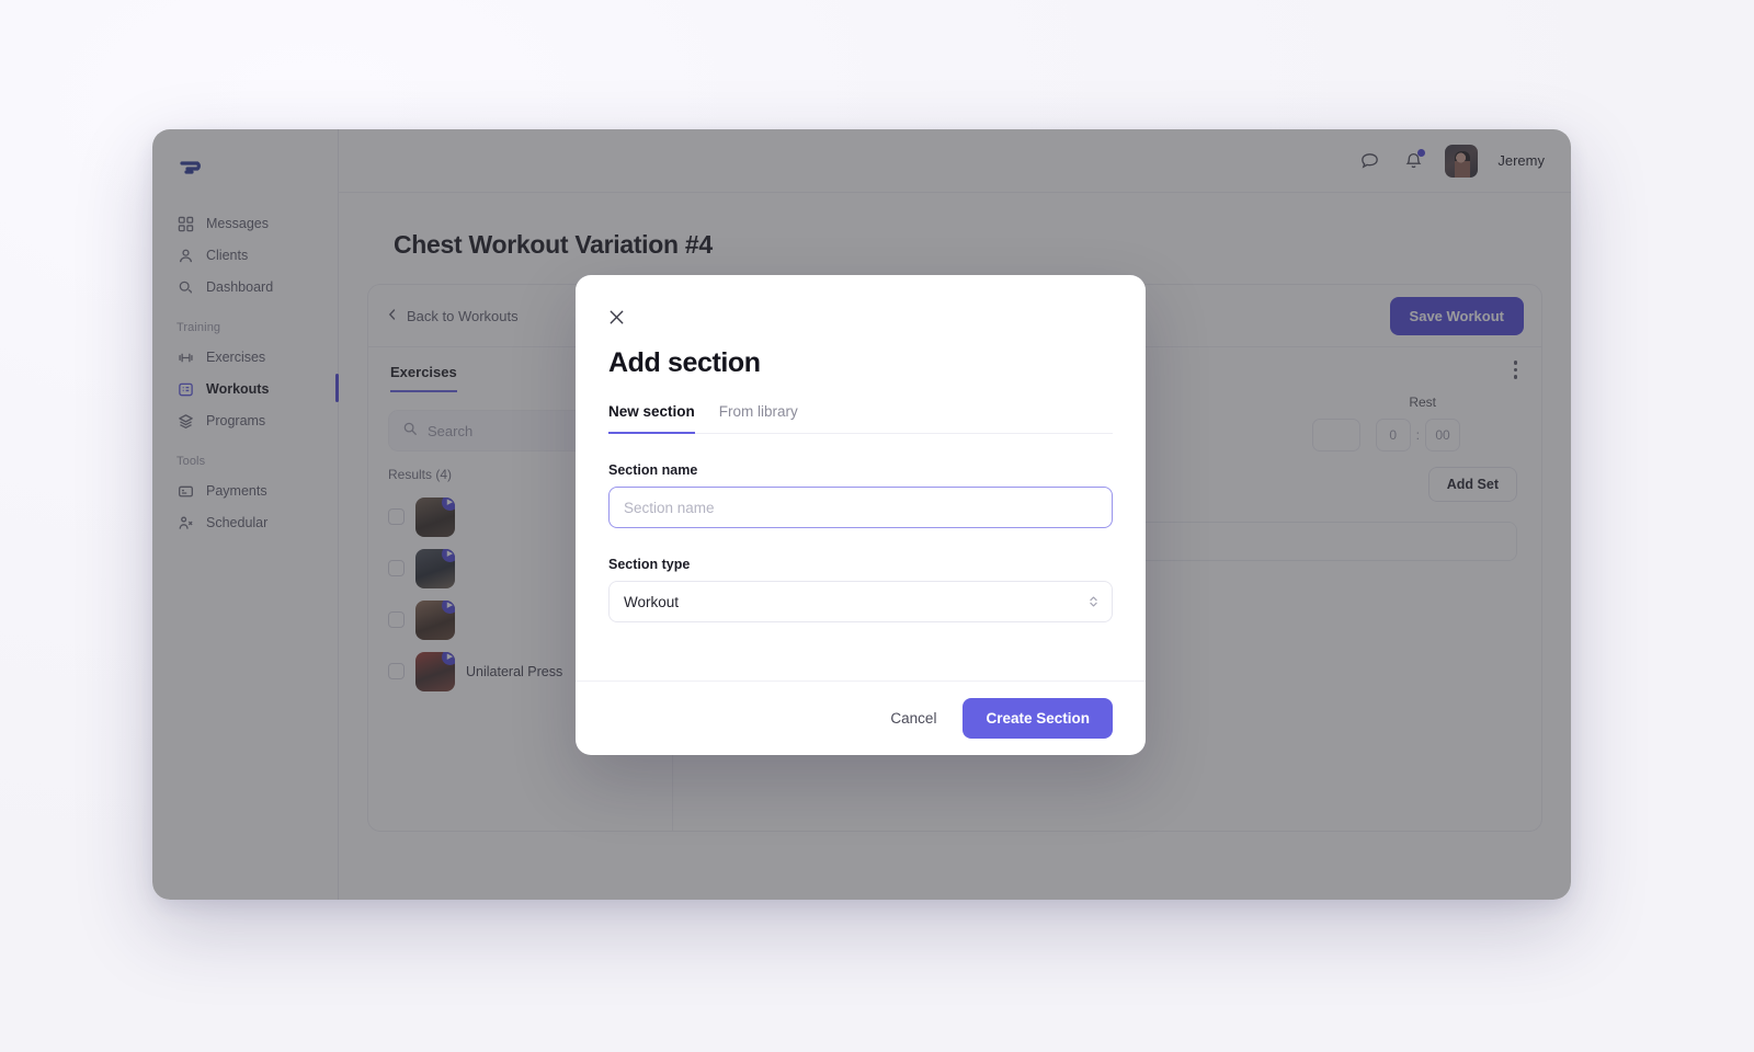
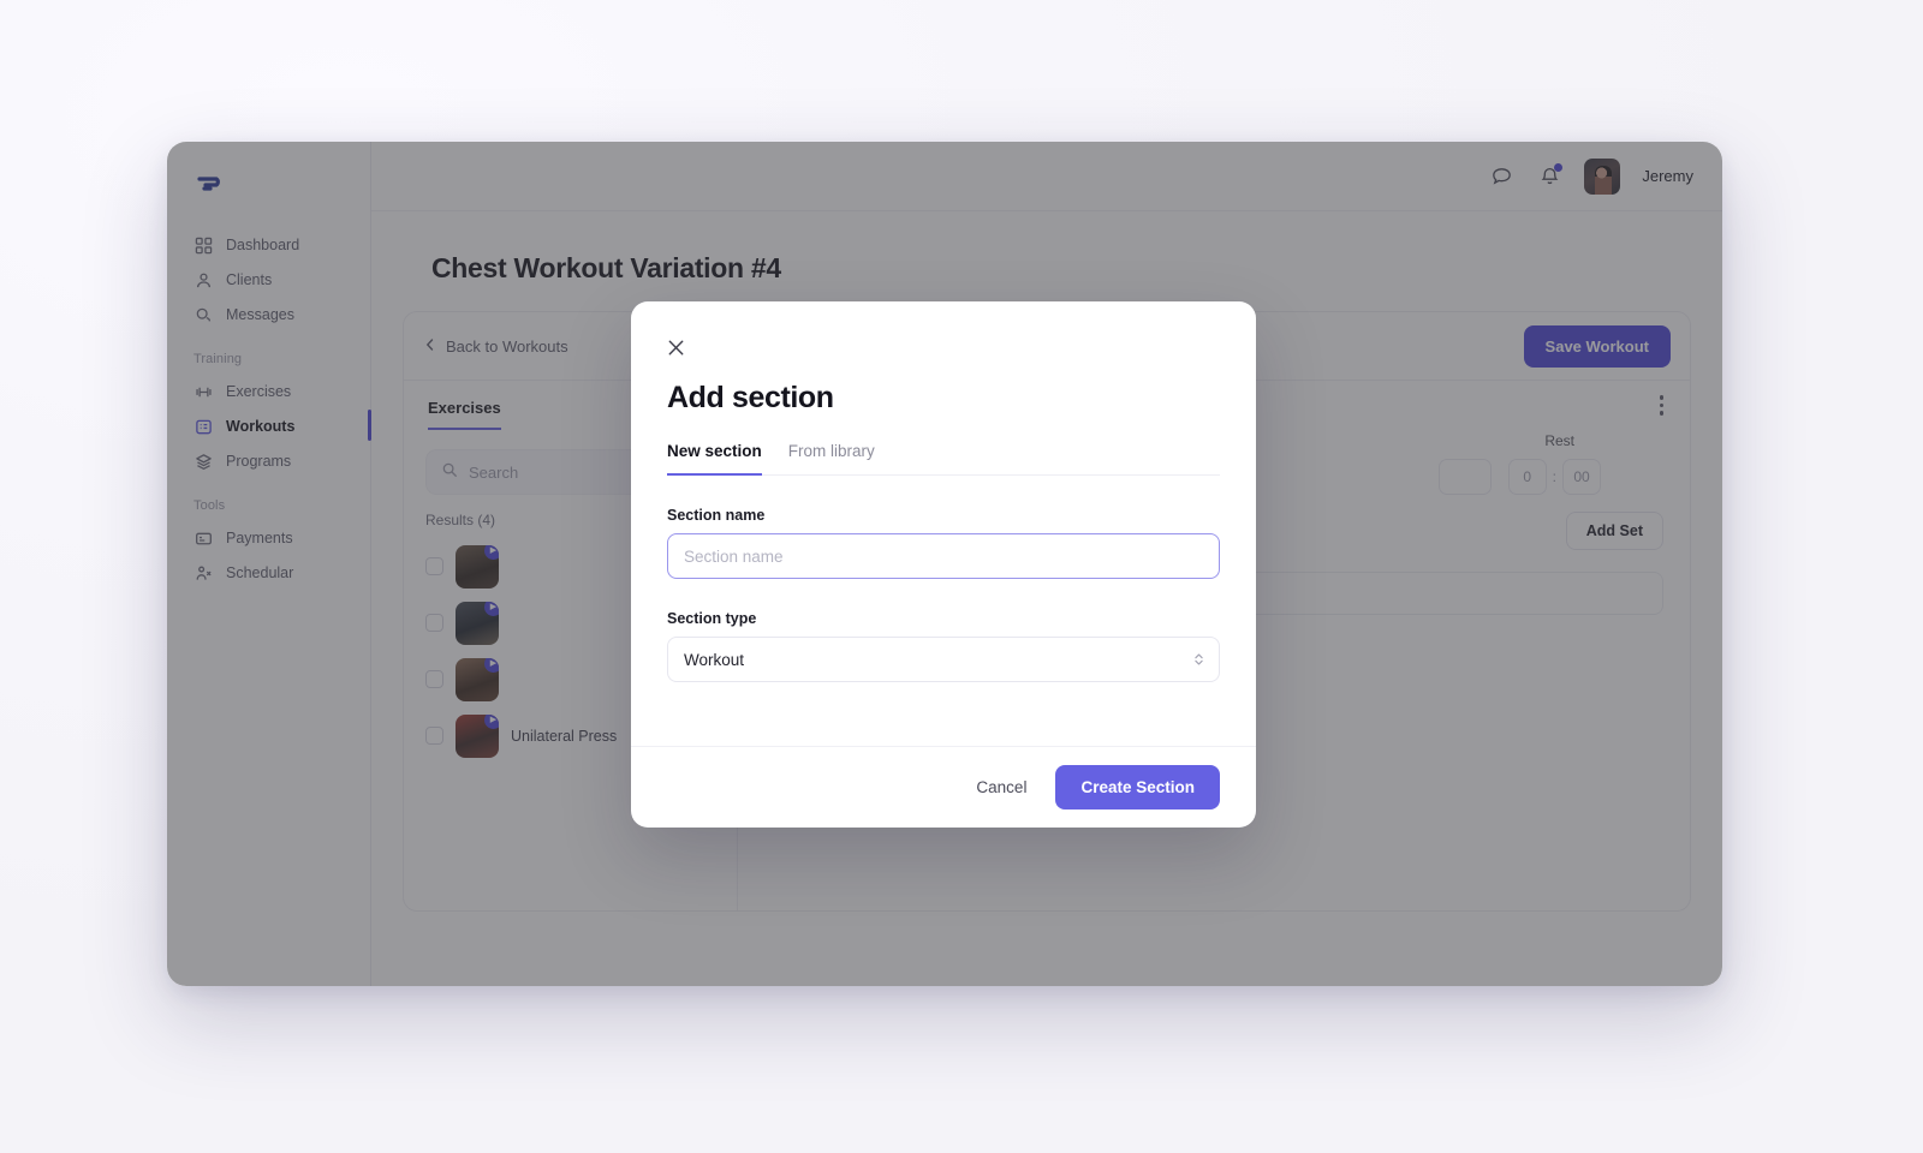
- Messages
+ Dashboard
  Clients
- Dashboard
+ Messages
  Training
  Exercises
  Workouts
  Programs
  Tools
  Payments
  Schedular
  Jeremy
  Chest Workout Variation #4
  Back to Workouts
  Save Workout
  Exercises
  Search
  Results (4)
  Unilateral Press
  Rest
  0
  :
  00
  Add Set
  Add section
  New section
  From library
  Section name
  Section name
  Section type
  Workout
  Cancel
  Create Section
